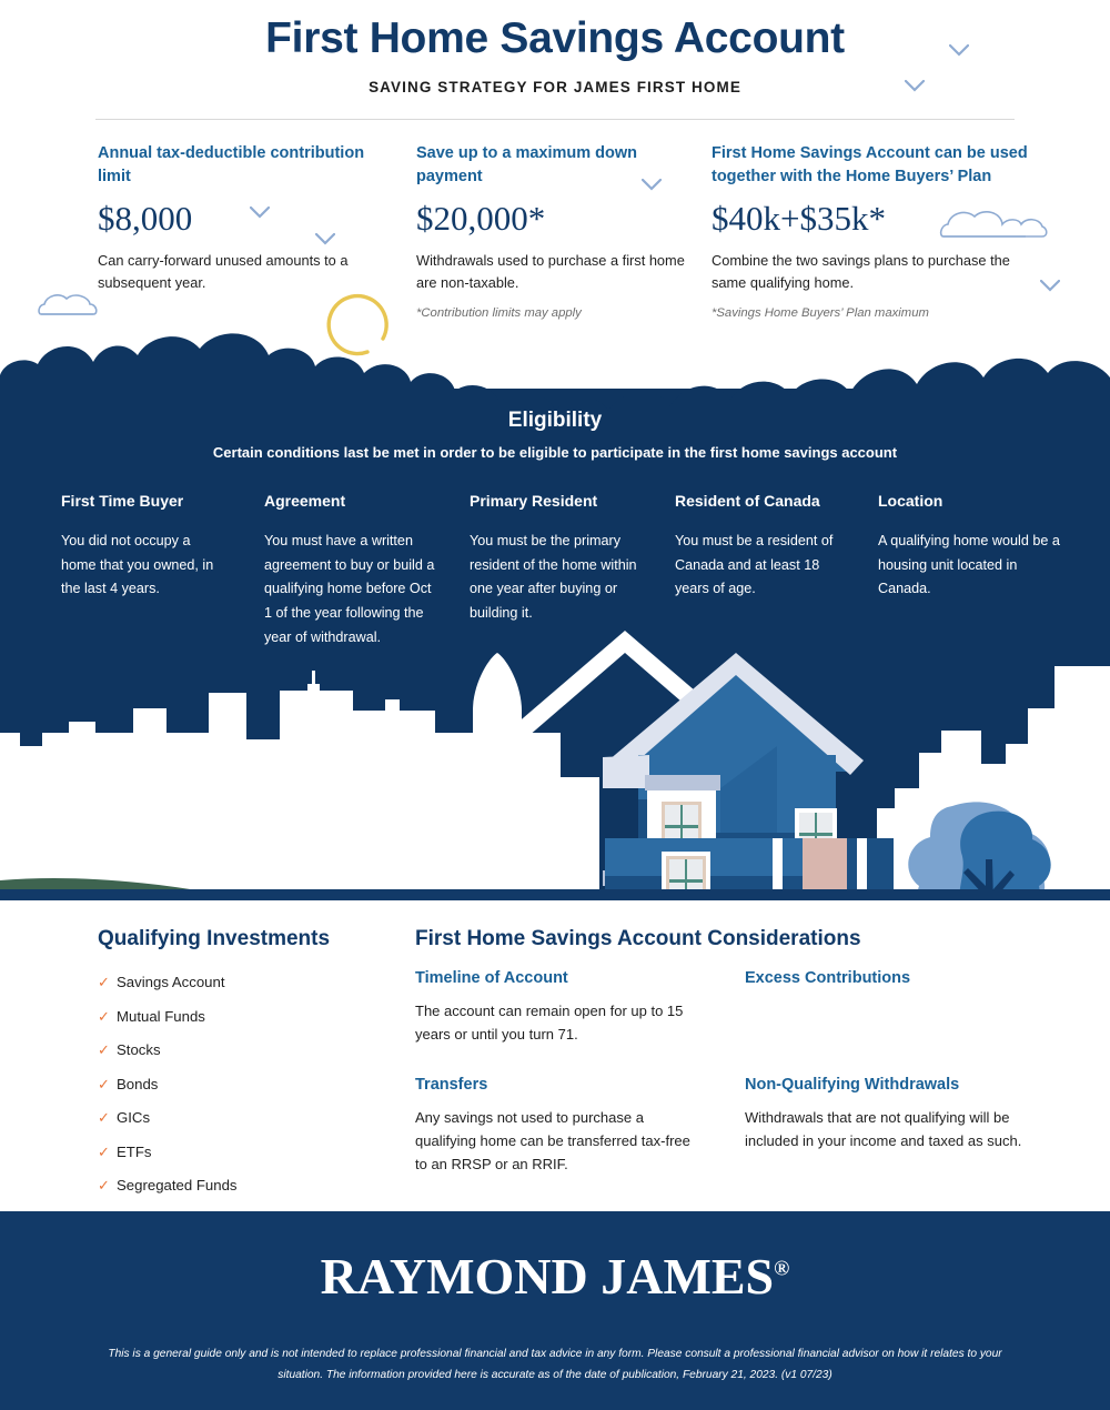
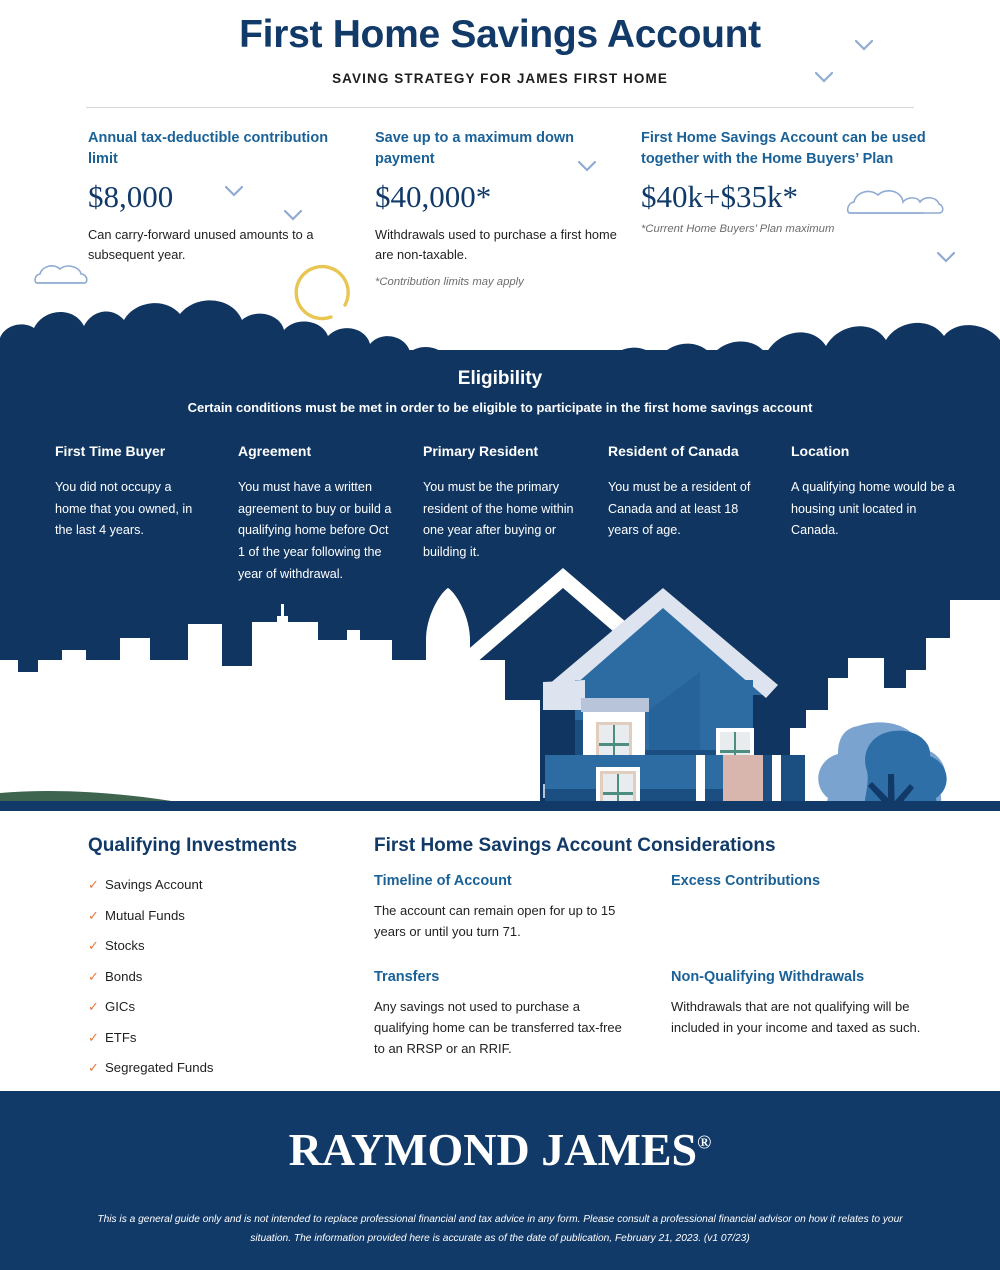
  First Home Savings Account
  SAVING STRATEGY FOR JAMES FIRST HOME
  Annual tax-deductible contribution limit
  $8,000
  Can carry-forward unused amounts to a subsequent year.
  Save up to a maximum down payment
- $20,000*
+ $40,000*
  Withdrawals used to purchase a first home are non-taxable.
  *Contribution limits may apply
  First Home Savings Account can be used together with the Home Buyers’ Plan
  $40k+$35k*
- Combine the two savings plans to purchase the same qualifying home.
- *Savings Home Buyers’ Plan maximum
+ *Current Home Buyers’ Plan maximum
  Eligibility
- Certain conditions last be met in order to be eligible to participate in the first home savings account
+ Certain conditions must be met in order to be eligible to participate in the first home savings account
  First Time Buyer
  You did not occupy a home that you owned, in the last 4 years.
  Agreement
  You must have a written agreement to buy or build a qualifying home before Oct 1 of the year following the year of withdrawal.
  Primary Resident
  You must be the primary resident of the home within one year after buying or building it.
  Resident of Canada
  You must be a resident of Canada and at least 18 years of age.
  Location
  A qualifying home would be a housing unit located in Canada.
  Qualifying Investments
  ✓
  Savings Account
  ✓
  Mutual Funds
  ✓
  Stocks
  ✓
  Bonds
  ✓
  GICs
  ✓
  ETFs
  ✓
  Segregated Funds
  First Home Savings Account Considerations
  Timeline of Account
  The account can remain open for up to 15 years or until you turn 71.
  Excess Contributions
  Transfers
  Any savings not used to purchase a qualifying home can be transferred tax-free to an RRSP or an RRIF.
  Non-Qualifying Withdrawals
  Withdrawals that are not qualifying will be included in your income and taxed as such.
  RAYMOND JAMES®
  This is a general guide only and is not intended to replace professional financial and tax advice in any form. Please consult a professional financial advisor on how it relates to your situation. The information provided here is accurate as of the date of publication, February 21, 2023. (v1 07/23)
